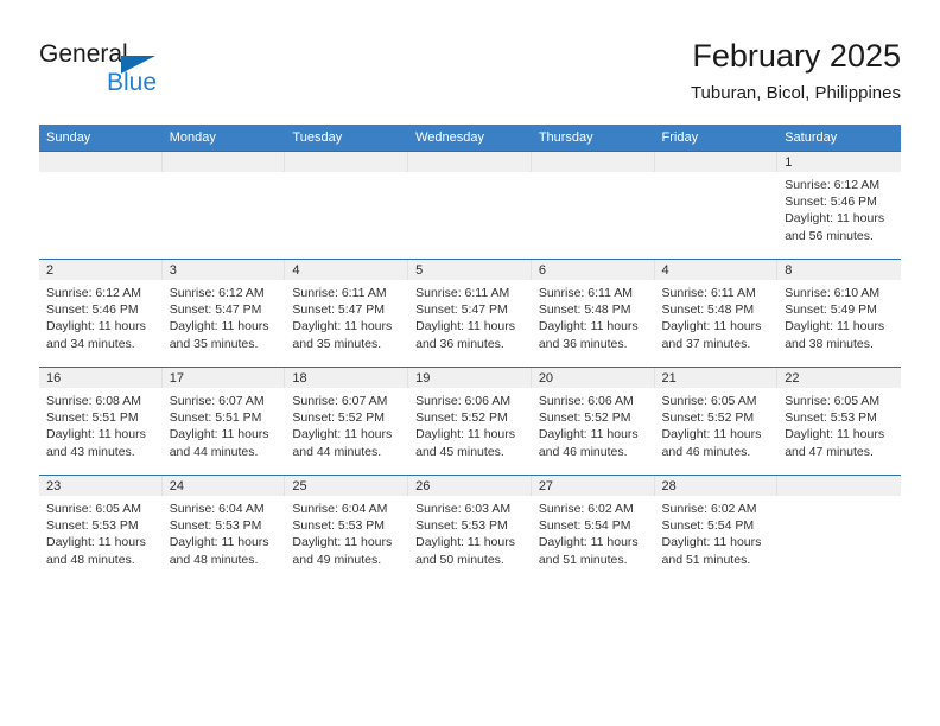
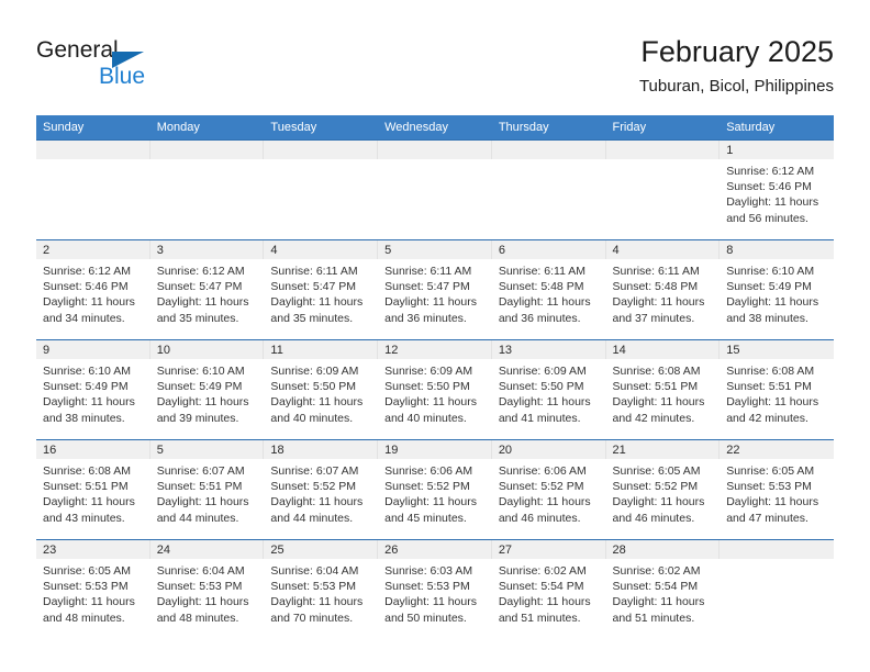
  General
  Blue
  February 2025
  Tuburan, Bicol, Philippines
  Sunday	Monday	Tuesday	Wednesday	Thursday	Friday	Saturday
  						1Sunrise: 6:12 AMSunset: 5:46 PMDaylight: 11 hoursand 56 minutes.
  2Sunrise: 6:12 AMSunset: 5:46 PMDaylight: 11 hoursand 34 minutes.	3Sunrise: 6:12 AMSunset: 5:47 PMDaylight: 11 hoursand 35 minutes.	4Sunrise: 6:11 AMSunset: 5:47 PMDaylight: 11 hoursand 35 minutes.	5Sunrise: 6:11 AMSunset: 5:47 PMDaylight: 11 hoursand 36 minutes.	6Sunrise: 6:11 AMSunset: 5:48 PMDaylight: 11 hoursand 36 minutes.	4Sunrise: 6:11 AMSunset: 5:48 PMDaylight: 11 hoursand 37 minutes.	8Sunrise: 6:10 AMSunset: 5:49 PMDaylight: 11 hoursand 38 minutes.
+ 9Sunrise: 6:10 AMSunset: 5:49 PMDaylight: 11 hoursand 38 minutes.	10Sunrise: 6:10 AMSunset: 5:49 PMDaylight: 11 hoursand 39 minutes.	11Sunrise: 6:09 AMSunset: 5:50 PMDaylight: 11 hoursand 40 minutes.	12Sunrise: 6:09 AMSunset: 5:50 PMDaylight: 11 hoursand 40 minutes.	13Sunrise: 6:09 AMSunset: 5:50 PMDaylight: 11 hoursand 41 minutes.	14Sunrise: 6:08 AMSunset: 5:51 PMDaylight: 11 hoursand 42 minutes.	15Sunrise: 6:08 AMSunset: 5:51 PMDaylight: 11 hoursand 42 minutes.
- 16Sunrise: 6:08 AMSunset: 5:51 PMDaylight: 11 hoursand 43 minutes.	17Sunrise: 6:07 AMSunset: 5:51 PMDaylight: 11 hoursand 44 minutes.	18Sunrise: 6:07 AMSunset: 5:52 PMDaylight: 11 hoursand 44 minutes.	19Sunrise: 6:06 AMSunset: 5:52 PMDaylight: 11 hoursand 45 minutes.	20Sunrise: 6:06 AMSunset: 5:52 PMDaylight: 11 hoursand 46 minutes.	21Sunrise: 6:05 AMSunset: 5:52 PMDaylight: 11 hoursand 46 minutes.	22Sunrise: 6:05 AMSunset: 5:53 PMDaylight: 11 hoursand 47 minutes.
+ 16Sunrise: 6:08 AMSunset: 5:51 PMDaylight: 11 hoursand 43 minutes.	5Sunrise: 6:07 AMSunset: 5:51 PMDaylight: 11 hoursand 44 minutes.	18Sunrise: 6:07 AMSunset: 5:52 PMDaylight: 11 hoursand 44 minutes.	19Sunrise: 6:06 AMSunset: 5:52 PMDaylight: 11 hoursand 45 minutes.	20Sunrise: 6:06 AMSunset: 5:52 PMDaylight: 11 hoursand 46 minutes.	21Sunrise: 6:05 AMSunset: 5:52 PMDaylight: 11 hoursand 46 minutes.	22Sunrise: 6:05 AMSunset: 5:53 PMDaylight: 11 hoursand 47 minutes.
- 23Sunrise: 6:05 AMSunset: 5:53 PMDaylight: 11 hoursand 48 minutes.	24Sunrise: 6:04 AMSunset: 5:53 PMDaylight: 11 hoursand 48 minutes.	25Sunrise: 6:04 AMSunset: 5:53 PMDaylight: 11 hoursand 49 minutes.	26Sunrise: 6:03 AMSunset: 5:53 PMDaylight: 11 hoursand 50 minutes.	27Sunrise: 6:02 AMSunset: 5:54 PMDaylight: 11 hoursand 51 minutes.	28Sunrise: 6:02 AMSunset: 5:54 PMDaylight: 11 hoursand 51 minutes.
+ 23Sunrise: 6:05 AMSunset: 5:53 PMDaylight: 11 hoursand 48 minutes.	24Sunrise: 6:04 AMSunset: 5:53 PMDaylight: 11 hoursand 48 minutes.	25Sunrise: 6:04 AMSunset: 5:53 PMDaylight: 11 hoursand 70 minutes.	26Sunrise: 6:03 AMSunset: 5:53 PMDaylight: 11 hoursand 50 minutes.	27Sunrise: 6:02 AMSunset: 5:54 PMDaylight: 11 hoursand 51 minutes.	28Sunrise: 6:02 AMSunset: 5:54 PMDaylight: 11 hoursand 51 minutes.
